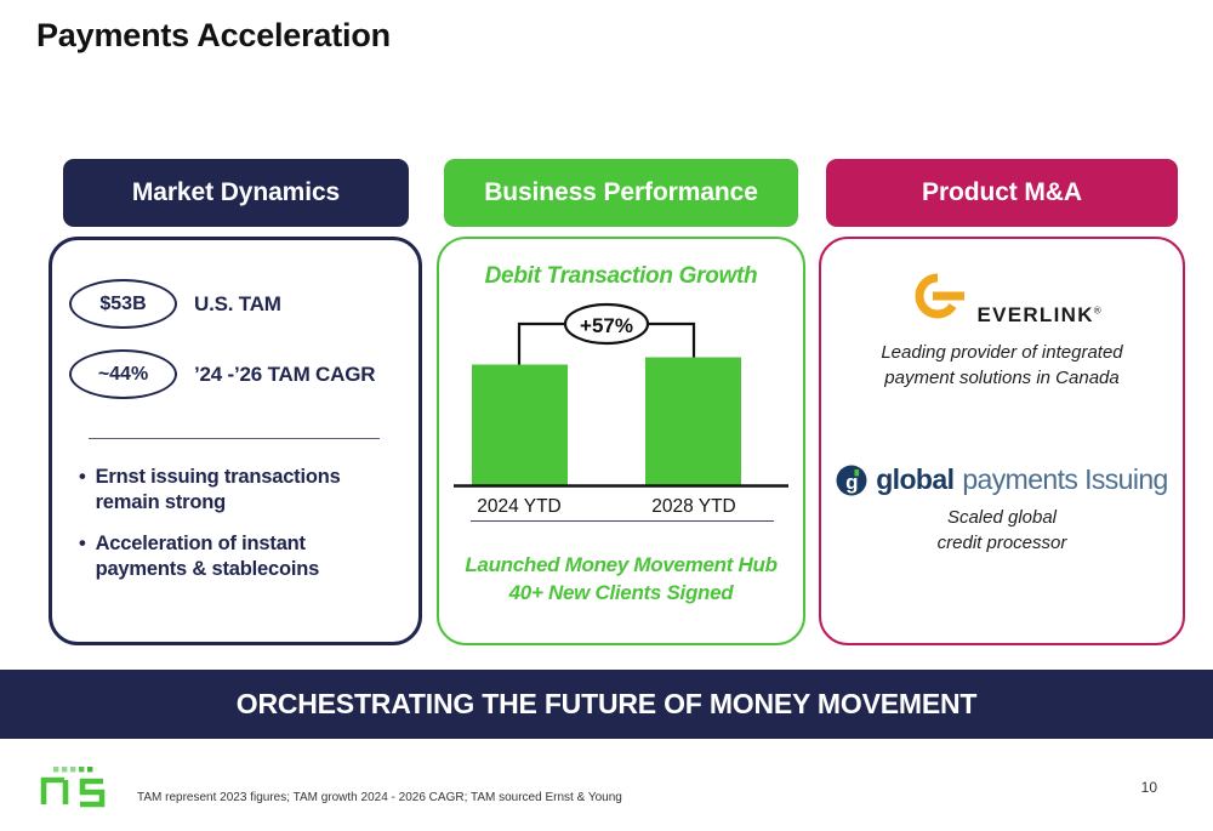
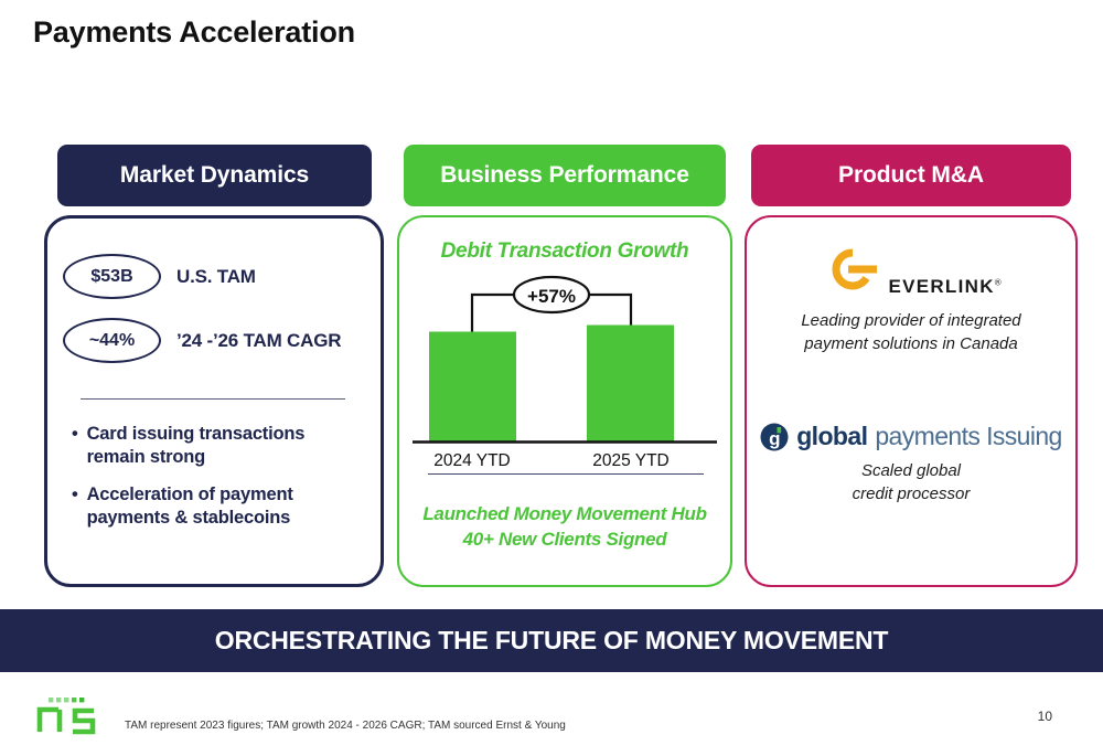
  Payments Acceleration
  Market Dynamics
  $53B
  U.S. TAM
  ~44%
  ’24 -’26 TAM CAGR
  •
- Ernst issuing transactions remain strong
+ Card issuing transactions remain strong
  •
- Acceleration of instant payments & stablecoins
+ Acceleration of payment payments & stablecoins
  Business Performance
  Debit Transaction Growth
  +57%
  2024 YTD
- 2028 YTD
+ 2025 YTD
  Launched Money Movement Hub
  40+ New Clients Signed
  Product M&A
  EVERLINK®
  Leading provider of integrated
  payment solutions in Canada
  g
  global
  payments Issuing
  Scaled global
  credit processor
  ORCHESTRATING THE FUTURE OF MONEY MOVEMENT
  TAM represent 2023 figures; TAM growth 2024 - 2026 CAGR; TAM sourced Ernst & Young
  10
